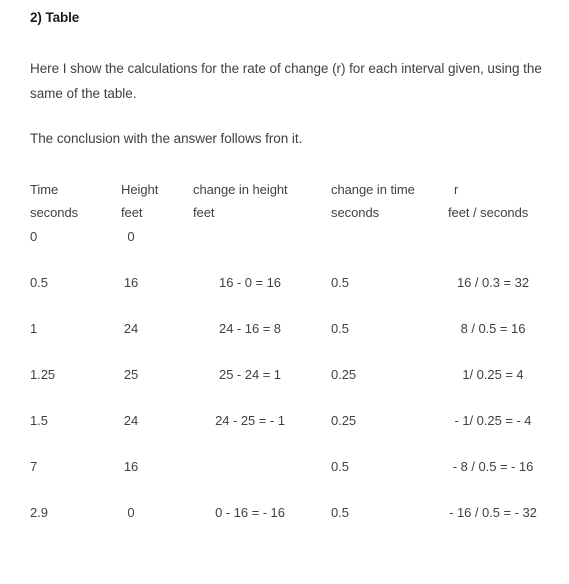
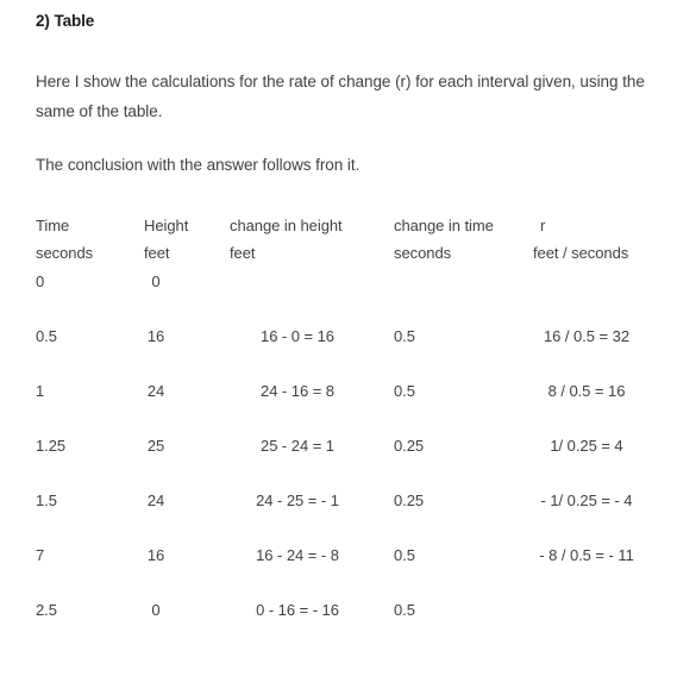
  2) Table
  Here I show the calculations for the rate of change (r) for each interval given, using the same of the table.
  The conclusion with the answer follows fron it.
  Time
  seconds
  Height
  feet
  change in height
  feet
  change in time
  seconds
  r
  feet / seconds
  0
  0
  0.5
  16
  16 - 0 = 16
  0.5
- 16 / 0.3 = 32
+ 16 / 0.5 = 32
  1
  24
  24 - 16 = 8
  0.5
  8 / 0.5 = 16
  1.25
  25
  25 - 24 = 1
  0.25
  1/ 0.25 = 4
  1.5
  24
  24 - 25 = - 1
  0.25
  - 1/ 0.25 = - 4
  7
  16
+ 16 - 24 = - 8
  0.5
- - 8 / 0.5 = - 16
+ - 8 / 0.5 = - 11
- 2.9
+ 2.5
  0
  0 - 16 = - 16
  0.5
- - 16 / 0.5 = - 32
